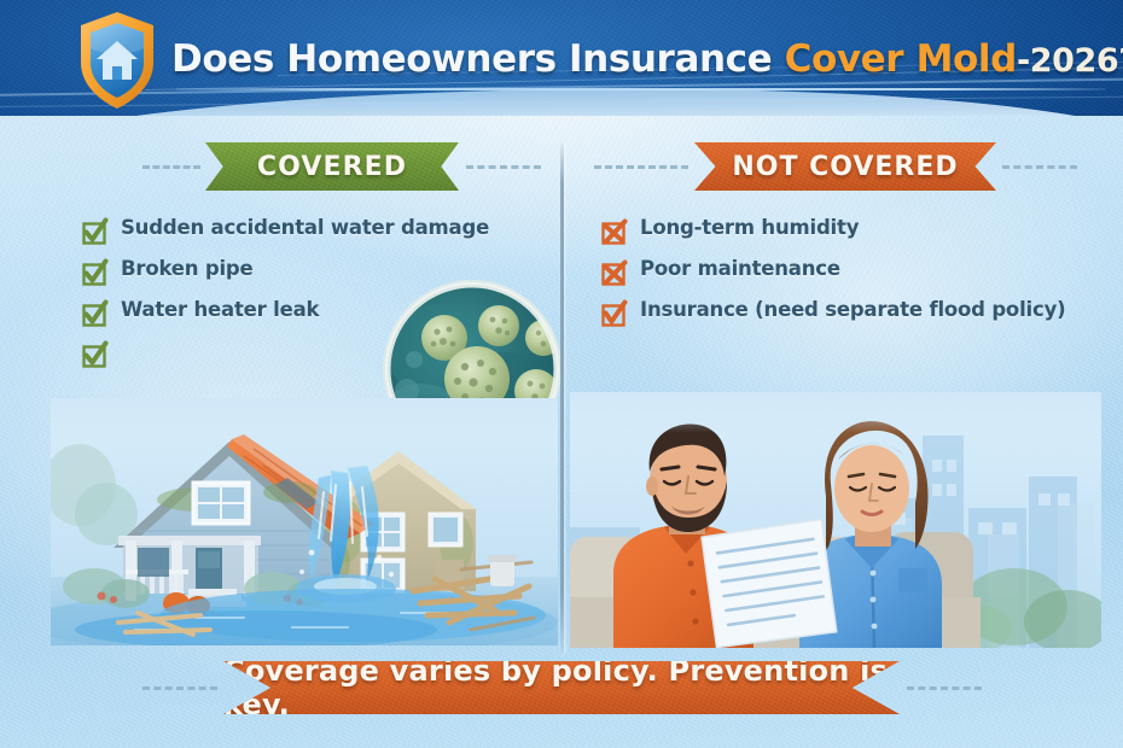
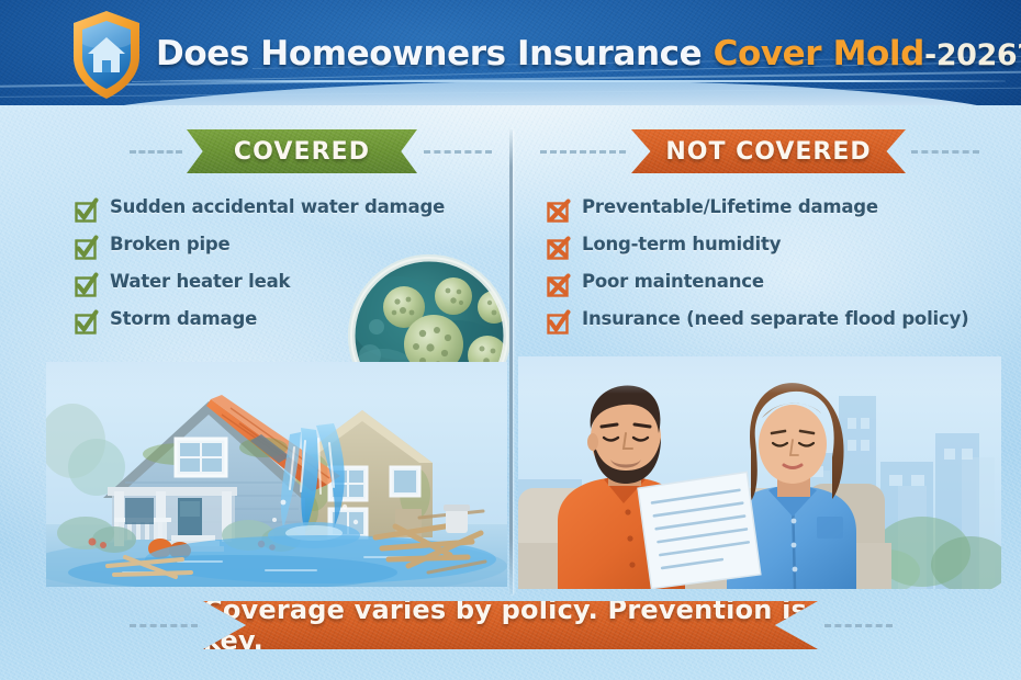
  Does Homeowners Insurance Cover Mold-2026
  COVERED
  NOT COVERED
  overage varies by policy. Prevention is ey.
  Sudden accidental water damage
  Broken pipe
  Water heater leak
+ Storm damage
+ Preventable/Lifetime damage
  Long-term humidity
  Poor maintenance
  Insurance (need separate flood policy)
